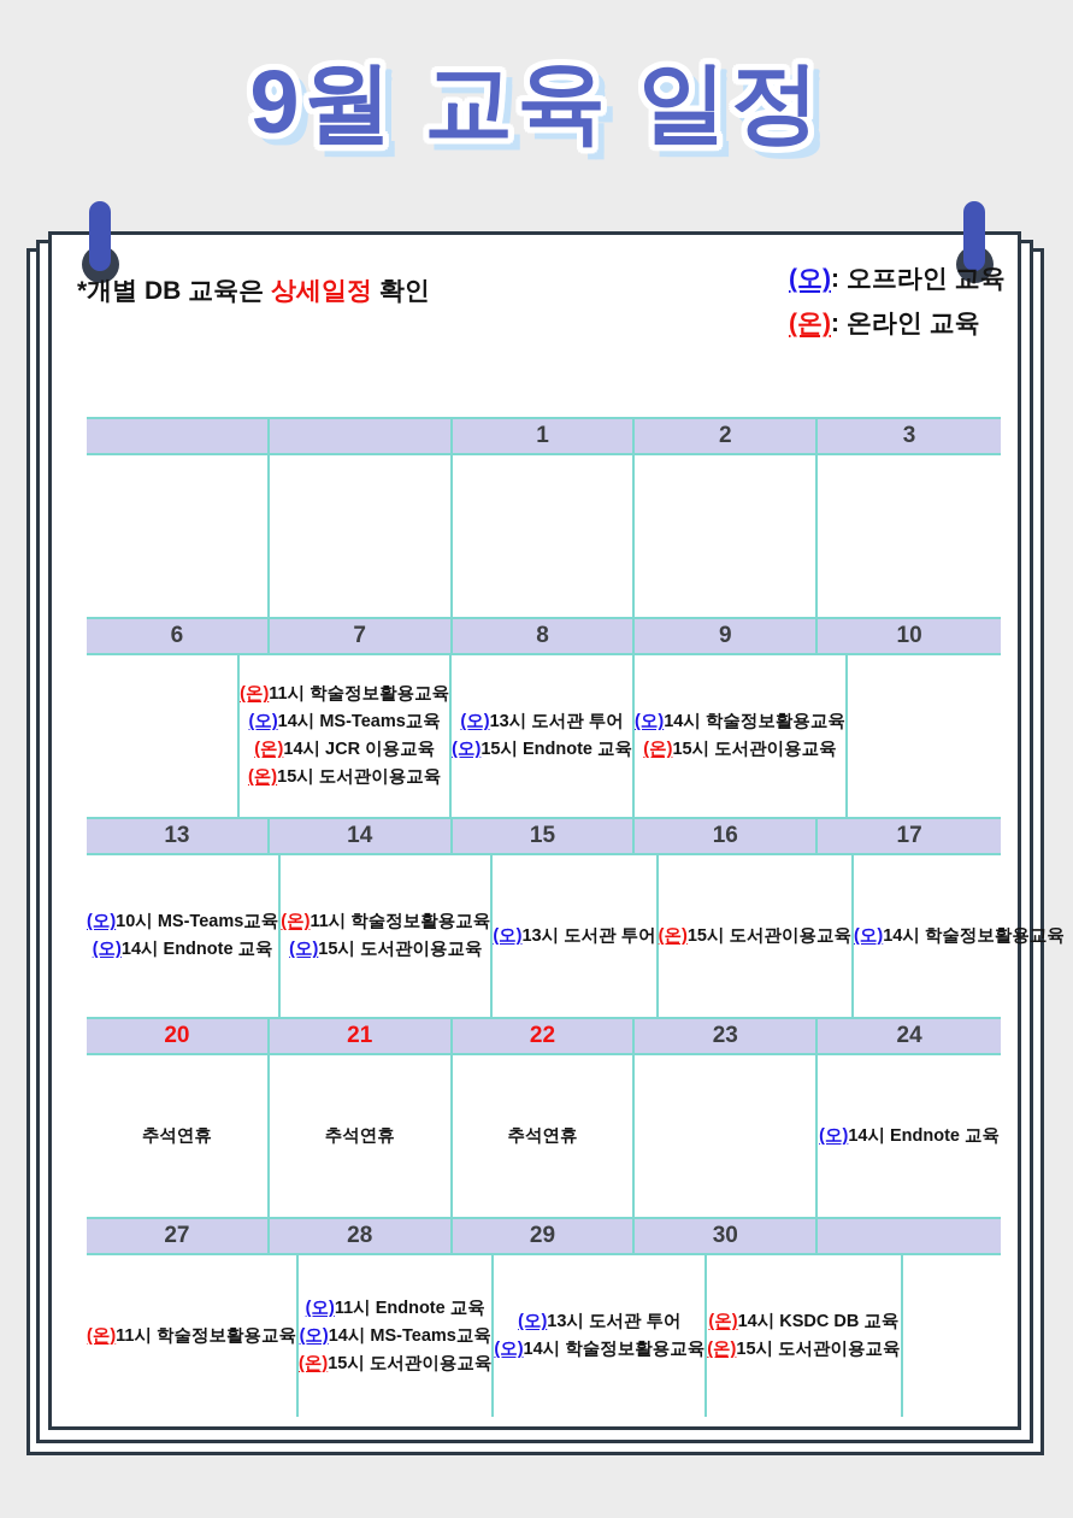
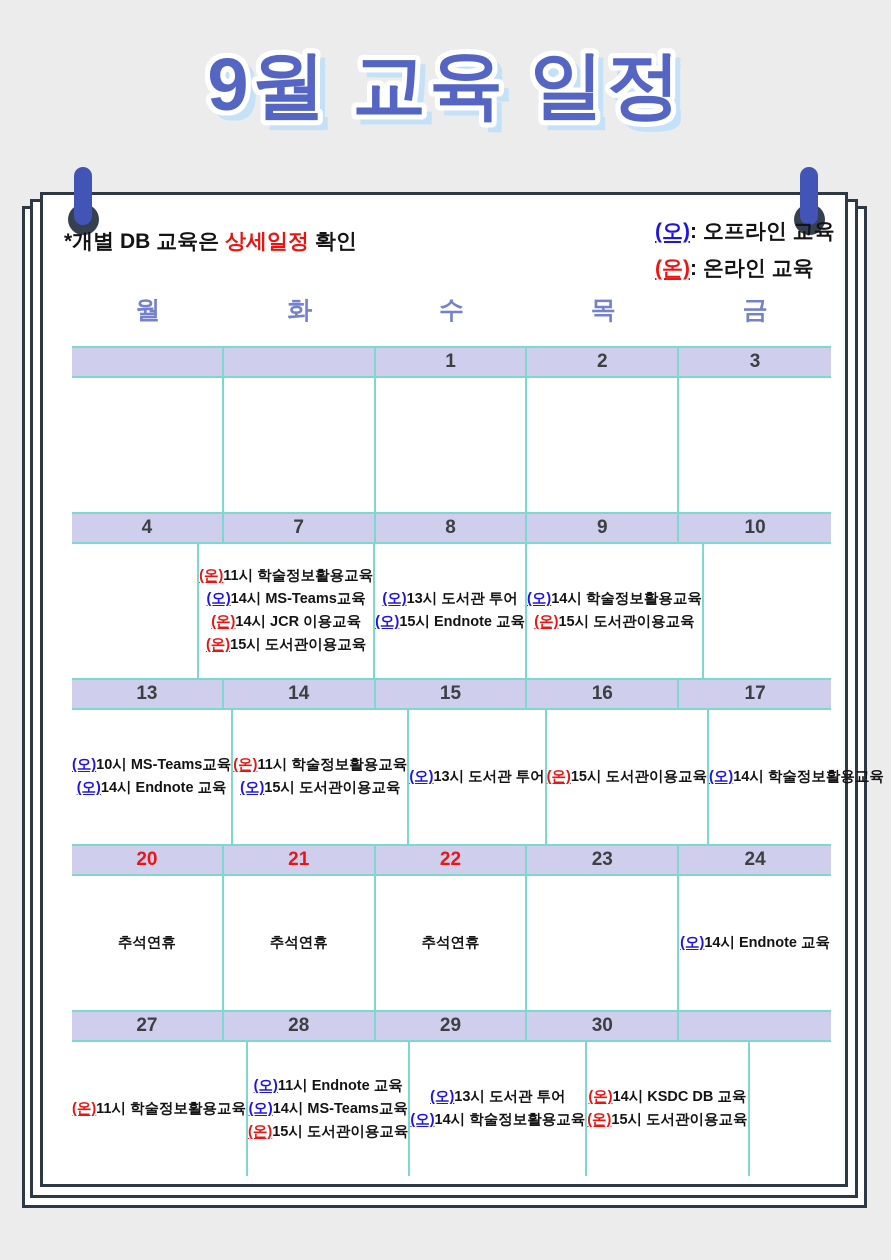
  9월 교육 일정
  *개별 DB 교육은 상세일정 확인
  (오): 오프라인 교육
  (온): 온라인 교육
+ 월
+ 화
+ 수
+ 목
+ 금
  1
  2
  3
- 6
+ 4
  7
  8
  9
  10
  (온)11시 학술정보활용교육
  (오)14시 MS-Teams교육
  (온)14시 JCR 이용교육
  (온)15시 도서관이용교육
  (오)13시 도서관 투어
  (오)15시 Endnote 교육
  (오)14시 학술정보활용교육
  (온)15시 도서관이용교육
  13
  14
  15
  16
  17
  (오)10시 MS-Teams교육
  (오)14시 Endnote 교육
  (온)11시 학술정보활용교육
  (오)15시 도서관이용교육
  (오)13시 도서관 투어
  (온)15시 도서관이용교육
  (오)14시 학술정보활용교육
  20
  21
  22
  23
  24
  추석연휴
  추석연휴
  추석연휴
  (오)14시 Endnote 교육
  27
  28
  29
  30
  (온)11시 학술정보활용교육
  (오)11시 Endnote 교육
  (오)14시 MS-Teams교육
  (온)15시 도서관이용교육
  (오)13시 도서관 투어
  (오)14시 학술정보활용교육
  (온)14시 KSDC DB 교육
  (온)15시 도서관이용교육
